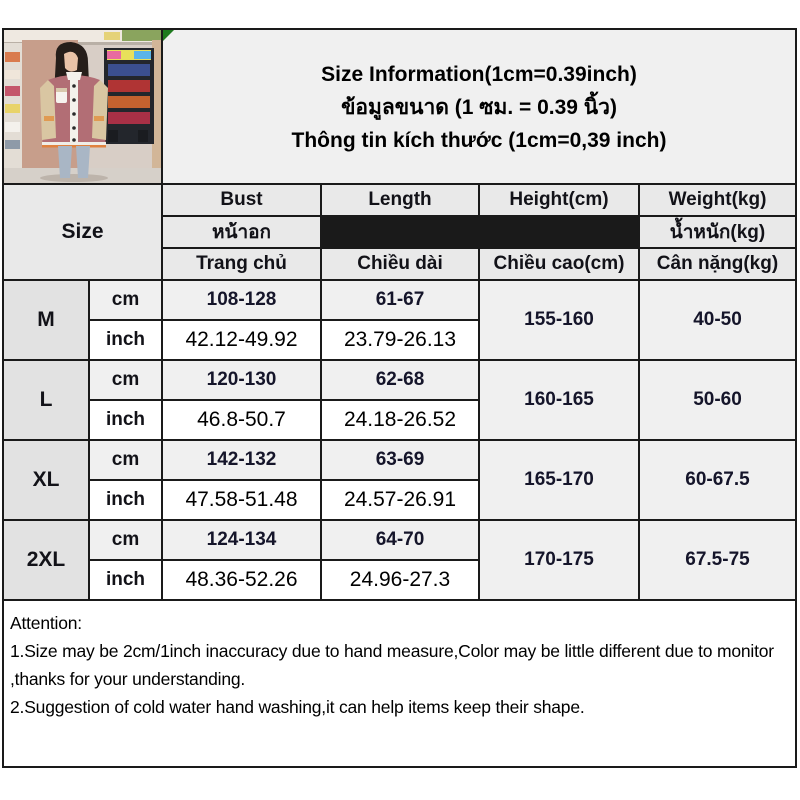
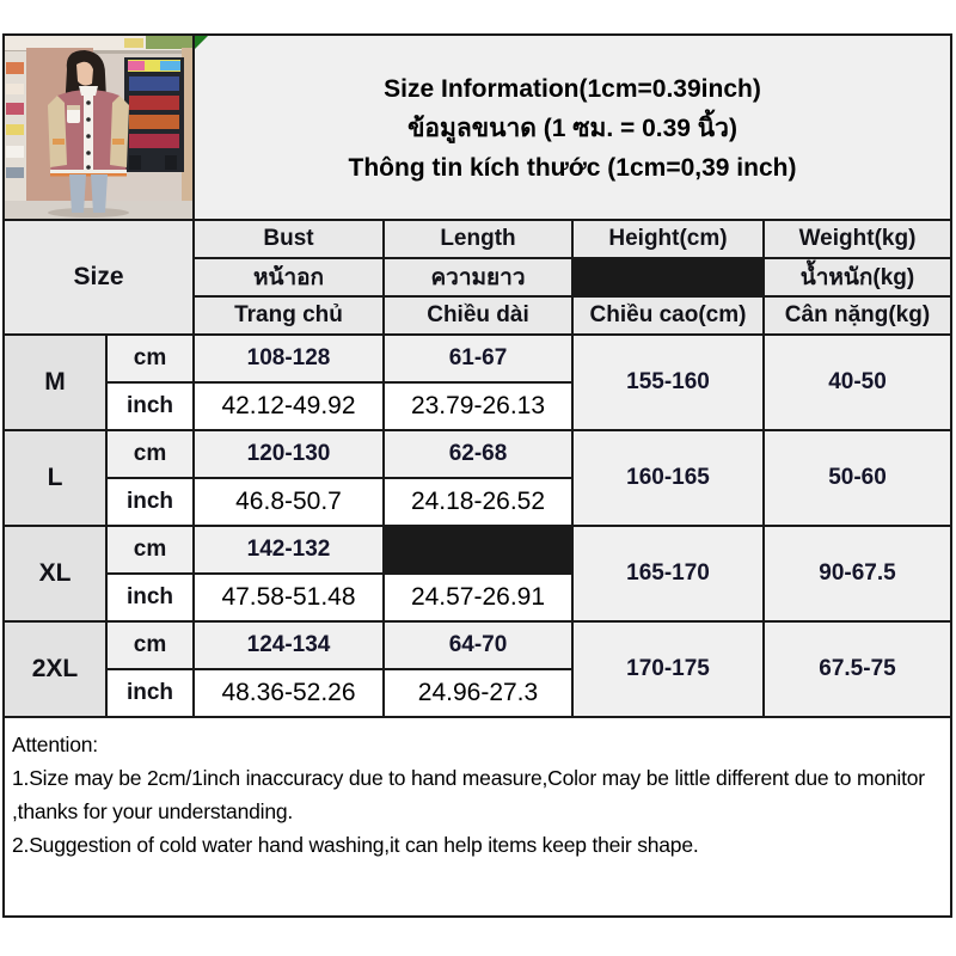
  Size Information(1cm=0.39inch)
  ข้อมูลขนาด (1 ซม. = 0.39 นิ้ว)
  Thông tin kích thước (1cm=0,39 inch)
  Size
  Bust
  Length
  Height(cm)
  Weight(kg)
  หน้าอก
+ ความยาว
  น้ำหนัก(kg)
  Trang chủ
  Chiều dài
  Chiều cao(cm)
  Cân nặng(kg)
  M
  cm
  108-128
  61-67
  155-160
  40-50
  inch
  42.12-49.92
  23.79-26.13
  L
  cm
  120-130
  62-68
  160-165
  50-60
  inch
  46.8-50.7
  24.18-26.52
  XL
  cm
  142-132
- 63-69
  165-170
- 60-67.5
+ 90-67.5
  inch
  47.58-51.48
  24.57-26.91
  2XL
  cm
  124-134
  64-70
  170-175
  67.5-75
  inch
  48.36-52.26
  24.96-27.3
  Attention:
  1.Size may be 2cm/1inch inaccuracy due to hand measure,Color may be little different due to monitor ,thanks for your understanding.
  2.Suggestion of cold water hand washing,it can help items keep their shape.
